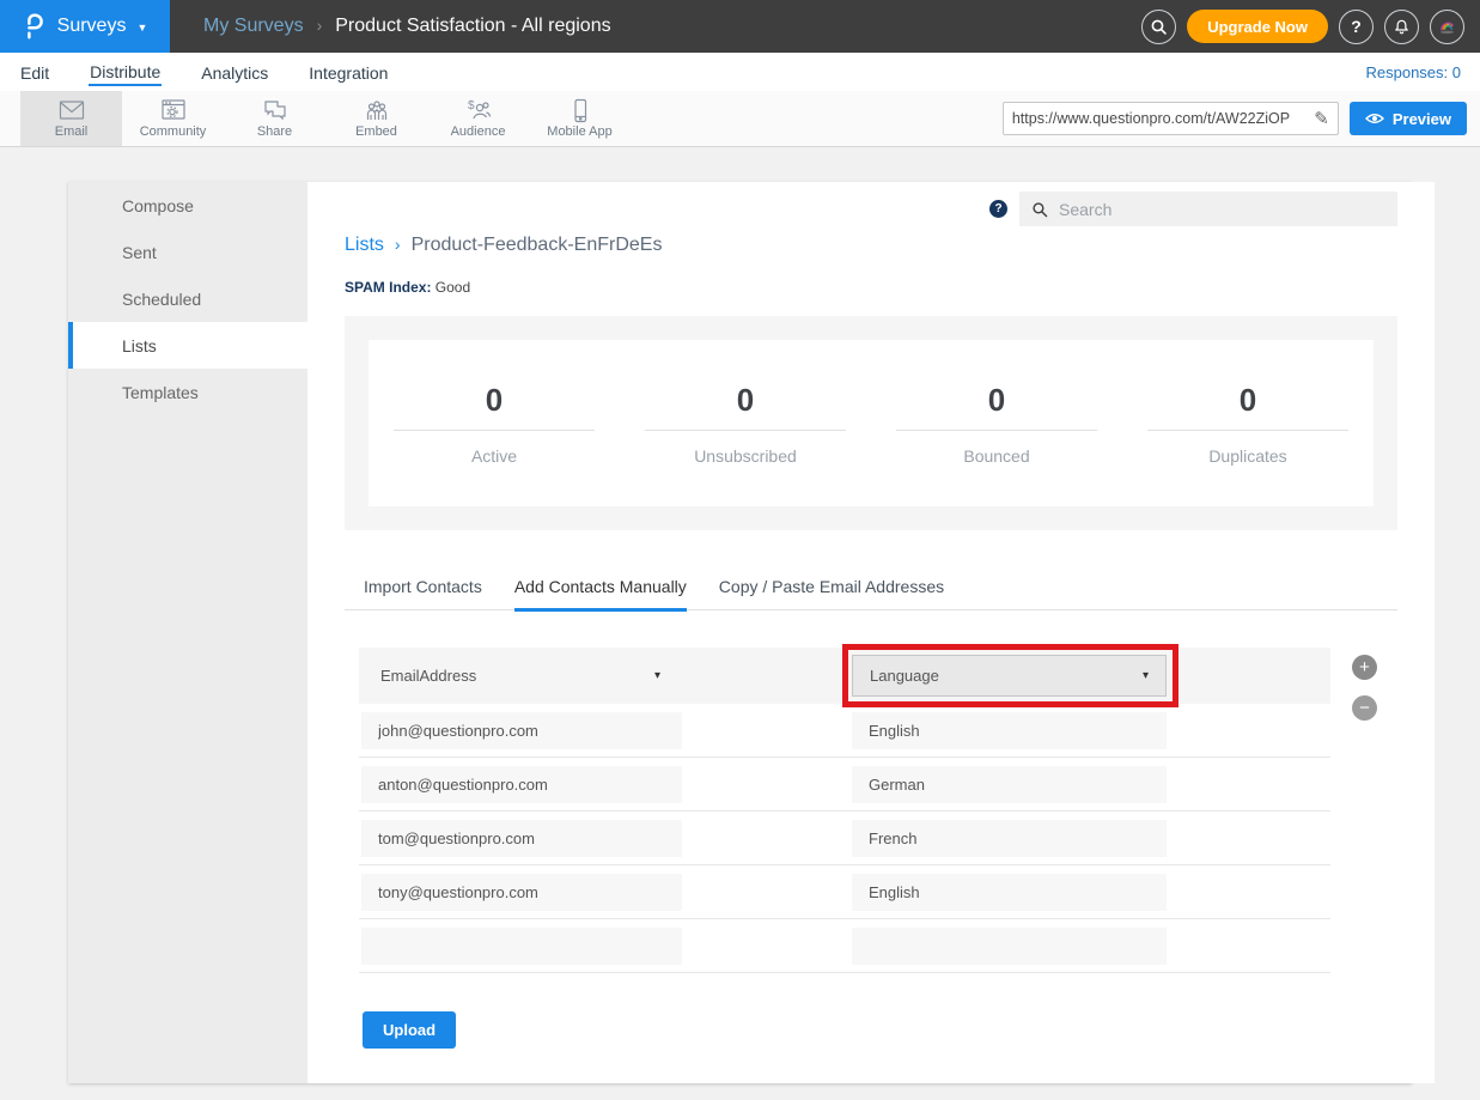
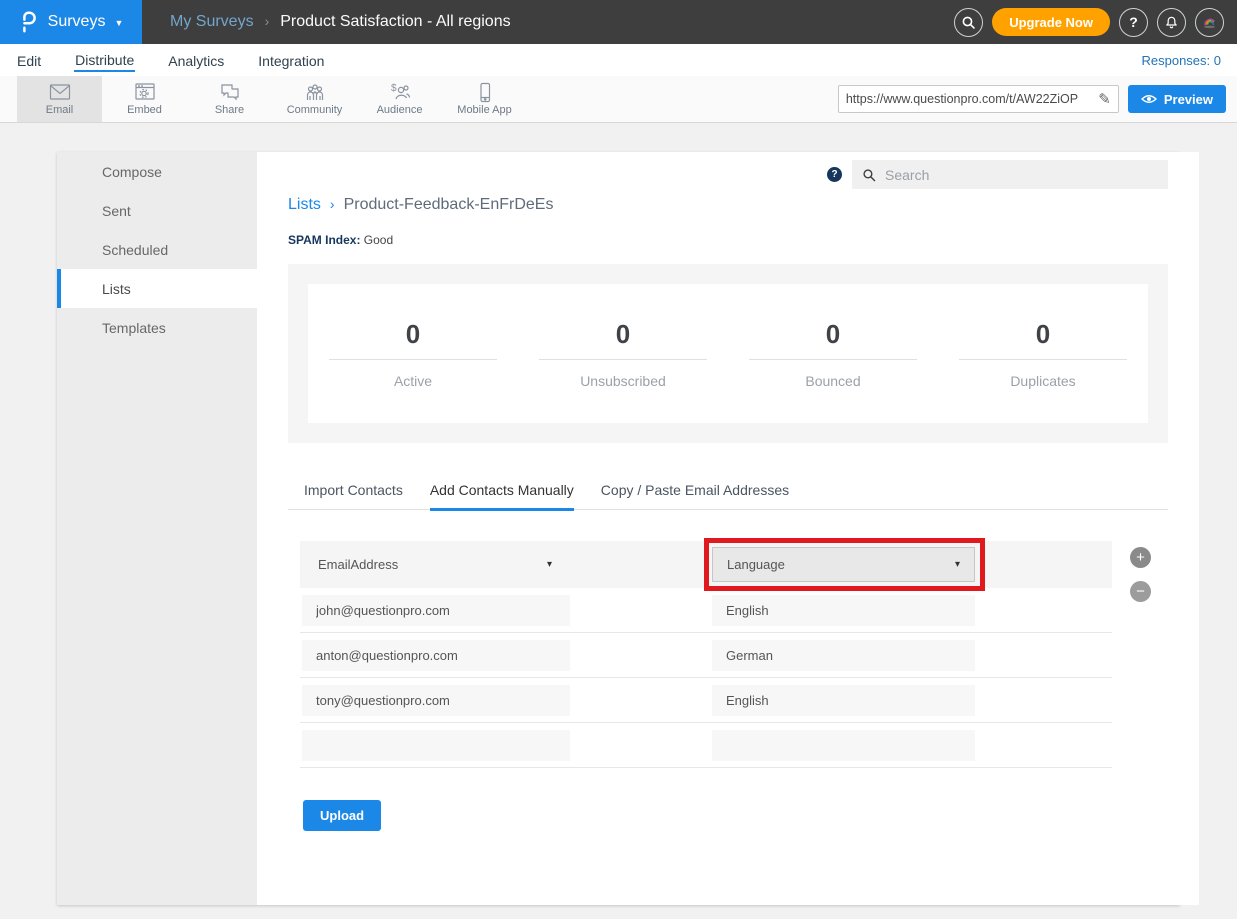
  Surveys
  ▼
  My Surveys
  ›
  Product Satisfaction - All regions
  Upgrade Now
  ?
  Edit
  Distribute
  Analytics
  Integration
  Responses: 0
  Email
- Community
+ Embed
  Share
- Embed
+ Community
  $
  Audience
  Mobile App
  https://www.questionpro.com/t/AW22ZiOP
  ✎
  Preview
  Compose
  Sent
  Scheduled
  Lists
  Templates
  ?
  Search
  Lists
  ›
  Product-Feedback-EnFrDeEs
  SPAM Index: Good
  0
  Active
  0
  Unsubscribed
  0
  Bounced
  0
  Duplicates
  Import Contacts
  Add Contacts Manually
  Copy / Paste Email Addresses
  EmailAddress
  ▾
  Language
  ▾
  +
  −
  john@questionpro.com
  English
  anton@questionpro.com
  German
- tom@questionpro.com
- French
  tony@questionpro.com
  English
  Upload
